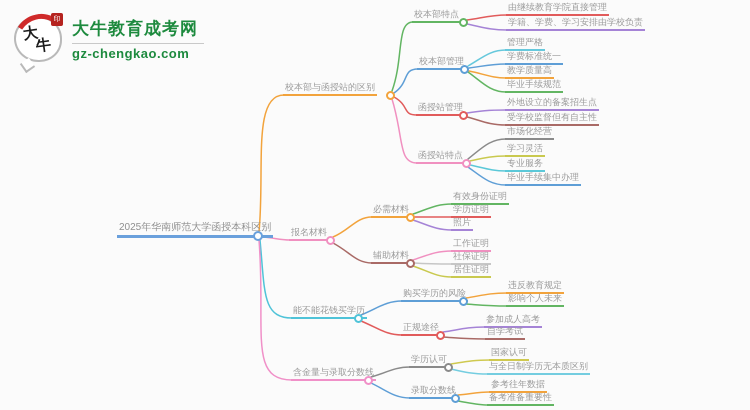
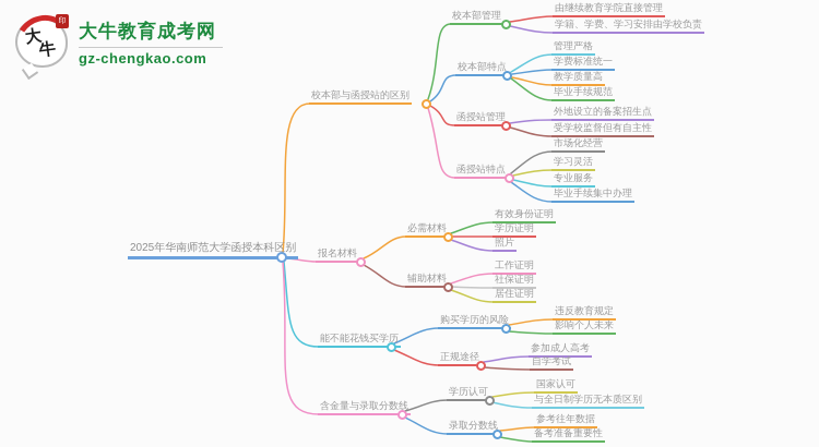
  大牛教育成考网
  gz-chengkao.com
  2025年华南师范大学函授本科区别
  校本部与函授站的区别
- 校本部特点
+ 校本部管理
  由继续教育学院直接管理
  学籍、学费、学习安排由学校负责
- 校本部管理
+ 校本部特点
  管理严格
  学费标准统一
  教学质量高
  毕业手续规范
  函授站管理
  外地设立的备案招生点
  受学校监督但有自主性
  函授站特点
  市场化经营
  学习灵活
  专业服务
  毕业手续集中办理
  报名材料
  必需材料
  有效身份证明
  学历证明
  照片
  辅助材料
  工作证明
  社保证明
  居住证明
  能不能花钱买学历
  购买学历的风险
  违反教育规定
  影响个人未来
  正规途径
  参加成人高考
  自学考试
  含金量与录取分数线
  学历认可
  国家认可
  与全日制学历无本质区别
  录取分数线
  参考往年数据
  备考准备重要性
